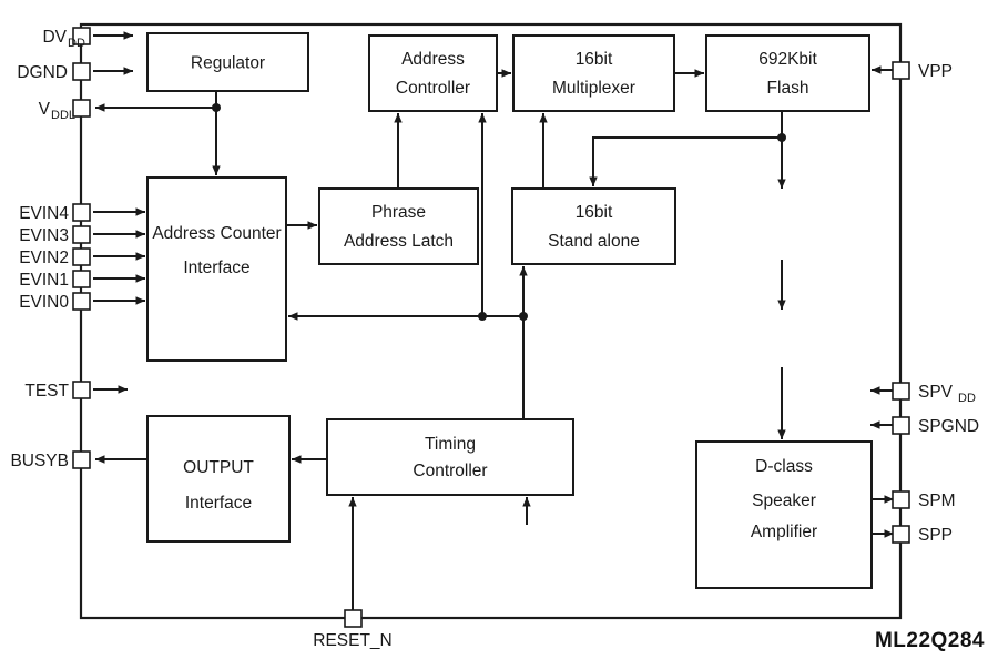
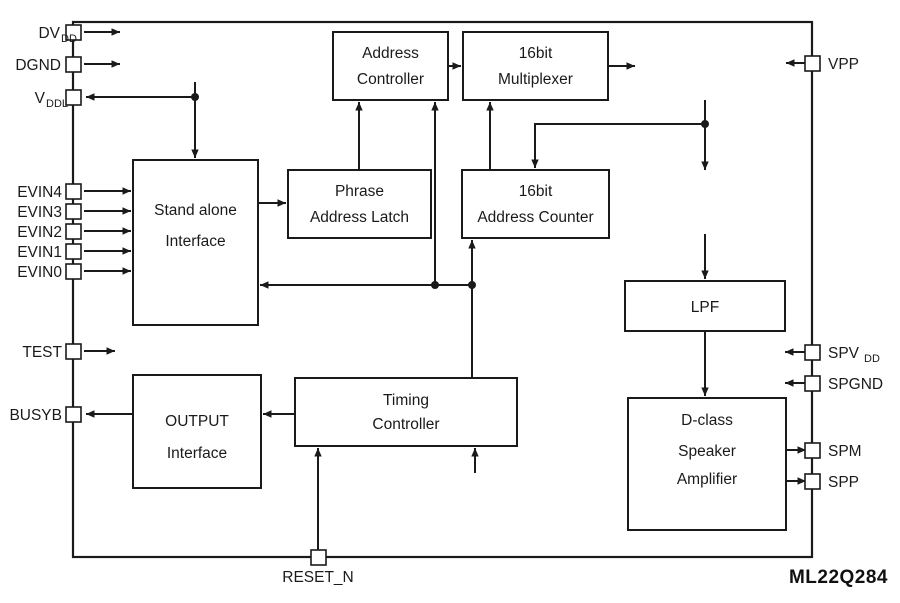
- Regulator
  Address
  Controller
  16bit
  Multiplexer
- 692Kbit
- Flash
- Address Counter
+ Stand alone
  Interface
  Phrase
  Address Latch
  16bit
- Stand alone
+ Address Counter
+ LPF
  OUTPUT
  Interface
  Timing
  Controller
  D-class
  Speaker
  Amplifier
  DV
  DD
  DGND
  V
  DDL
  EVIN4
  EVIN3
  EVIN2
  EVIN1
  EVIN0
  TEST
  BUSYB
  VPP
  SPV
  DD
  SPGND
  SPM
  SPP
  RESET_N
  ML22Q284
